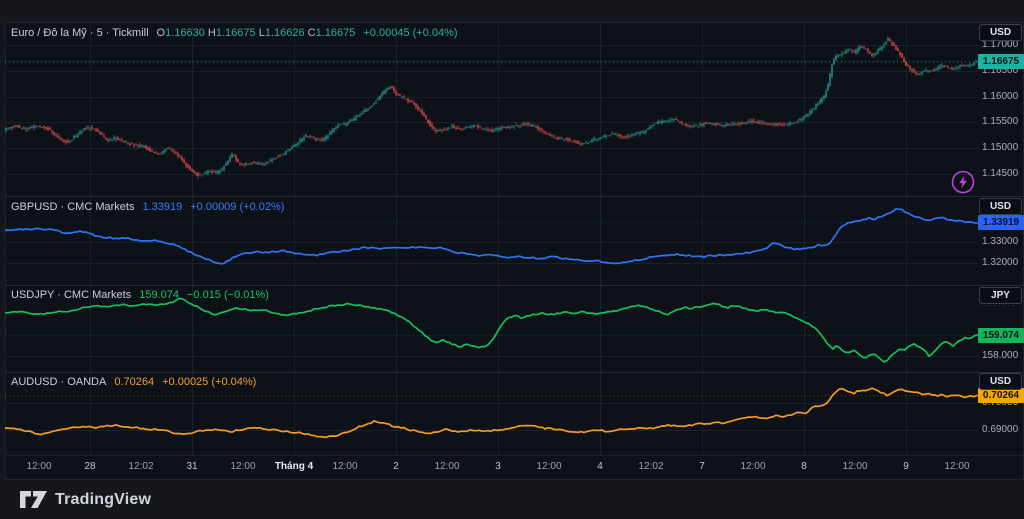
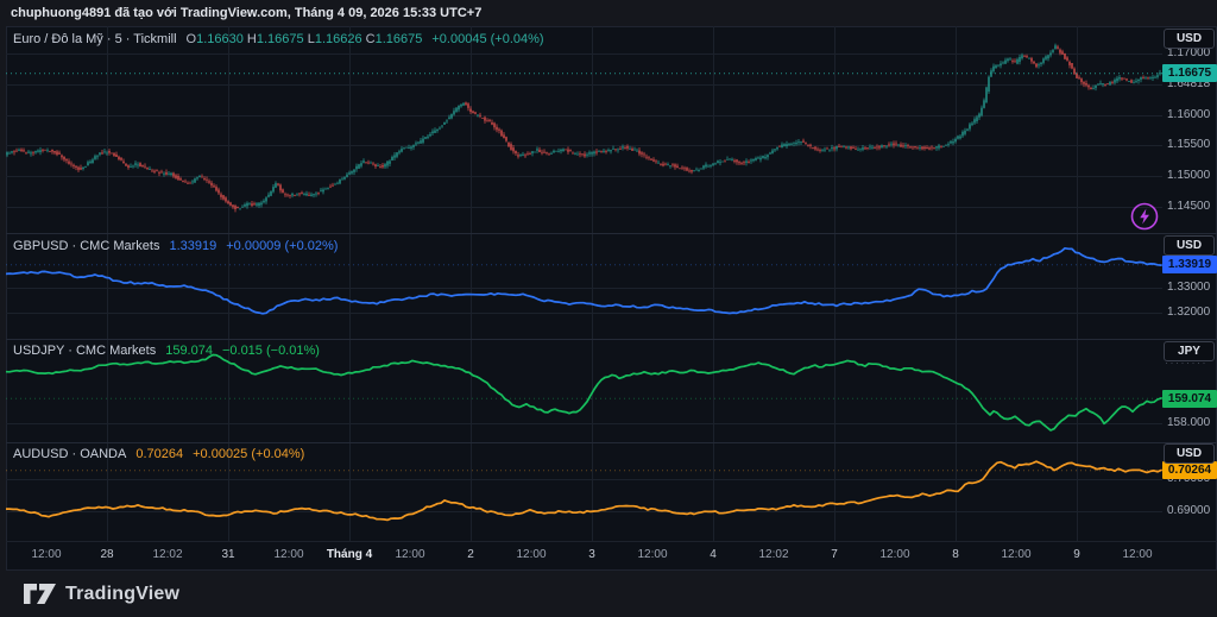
+ chuphuong4891 đã tạo với TradingView.com, Tháng 4 09, 2026 15:33 UTC+7
  Euro / Đô la Mỹ · 5 · Tickmill
  O1.16630 H1.16675 L1.16626 C1.16675
  +0.00045 (+0.04%)
  GBPUSD · CMC Markets
  1.33919
  +0.00009 (+0.02%)
  USDJPY · CMC Markets
  159.074
  −0.015 (−0.01%)
  AUDUSD · OANDA
  0.70264
  +0.00025 (+0.04%)
  USD
  USD
  JPY
  USD
  1.16675
  1.33919
  159.074
  0.70264
  ········
  12:00
  28
  12:02
  31
  12:00
  Tháng 4
  12:00
  2
  12:00
  3
  12:00
  4
  12:02
  7
  12:00
  8
  12:00
  9
  12:00
  1.17000
- 1.16500
+ 1.64818
  1.16000
  1.15500
  1.15000
  1.14500
  1.33000
  1.32000
  158.000
  0.69000
  TradingView
